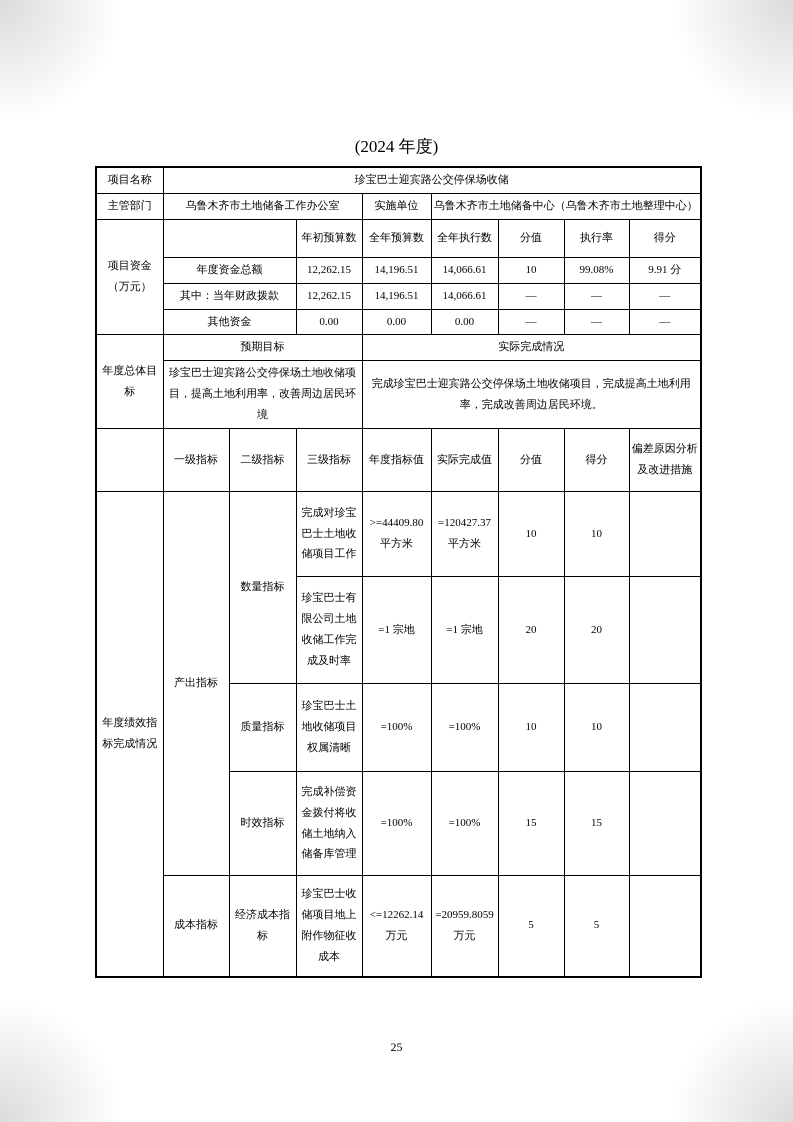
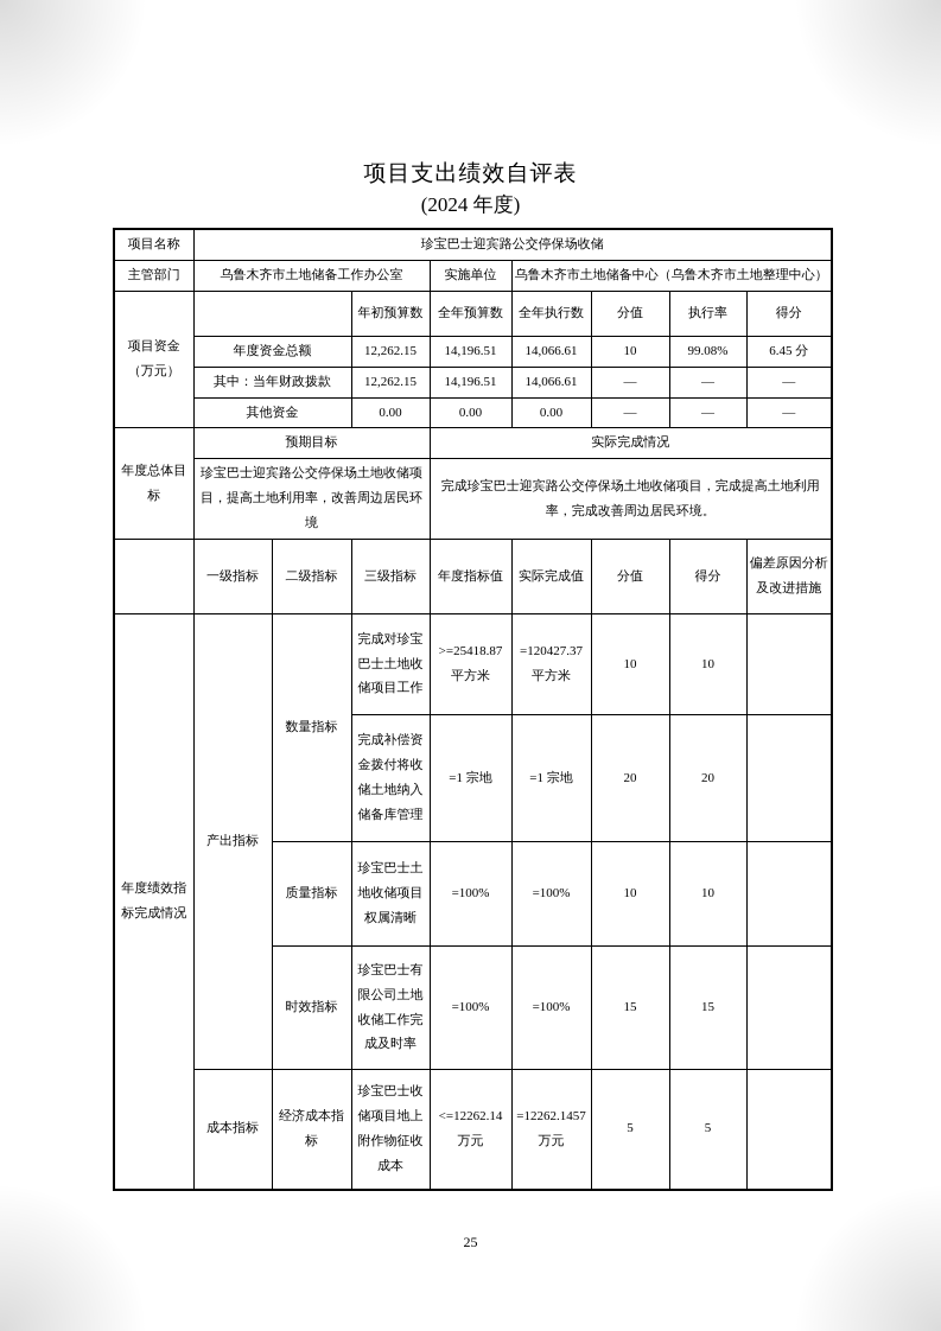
+ 项目支出绩效自评表
  (2024 年度)
  项目名称	珍宝巴士迎宾路公交停保场收储
  主管部门	乌鲁木齐市土地储备工作办公室	实施单位	乌鲁木齐市土地储备中心（乌鲁木齐市土地整理中心）
  项目资金（万元）		年初预算数	全年预算数	全年执行数	分值	执行率	得分
- 年度资金总额	12,262.15	14,196.51	14,066.61	10	99.08%	9.91 分
+ 年度资金总额	12,262.15	14,196.51	14,066.61	10	99.08%	6.45 分
  其中：当年财政拨款	12,262.15	14,196.51	14,066.61	—	—	—
  其他资金	0.00	0.00	0.00	—	—	—
  年度总体目标	预期目标	实际完成情况
  珍宝巴士迎宾路公交停保场土地收储项目，提高土地利用率，改善周边居民环境	完成珍宝巴士迎宾路公交停保场土地收储项目，完成提高土地利用率，完成改善周边居民环境。
  	一级指标	二级指标	三级指标	年度指标值	实际完成值	分值	得分	偏差原因分析及改进措施
- 年度绩效指标完成情况	产出指标	数量指标	完成对珍宝巴士土地收储项目工作	>=44409.80 平方米	=120427.37 平方米	10	10
+ 年度绩效指标完成情况	产出指标	数量指标	完成对珍宝巴士土地收储项目工作	>=25418.87 平方米	=120427.37 平方米	10	10
- 珍宝巴士有限公司土地收储工作完成及时率	=1 宗地	=1 宗地	20	20
+ 完成补偿资金拨付将收储土地纳入储备库管理	=1 宗地	=1 宗地	20	20
  质量指标	珍宝巴士土地收储项目权属清晰	=100%	=100%	10	10
- 时效指标	完成补偿资金拨付将收储土地纳入储备库管理	=100%	=100%	15	15
+ 时效指标	珍宝巴士有限公司土地收储工作完成及时率	=100%	=100%	15	15
- 成本指标	经济成本指标	珍宝巴士收储项目地上附作物征收成本	<=12262.14 万元	=20959.8059 万元	5	5
+ 成本指标	经济成本指标	珍宝巴士收储项目地上附作物征收成本	<=12262.14 万元	=12262.1457 万元	5	5
  25
